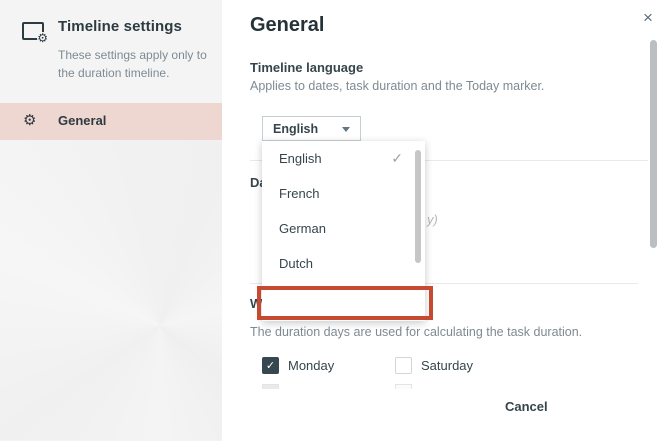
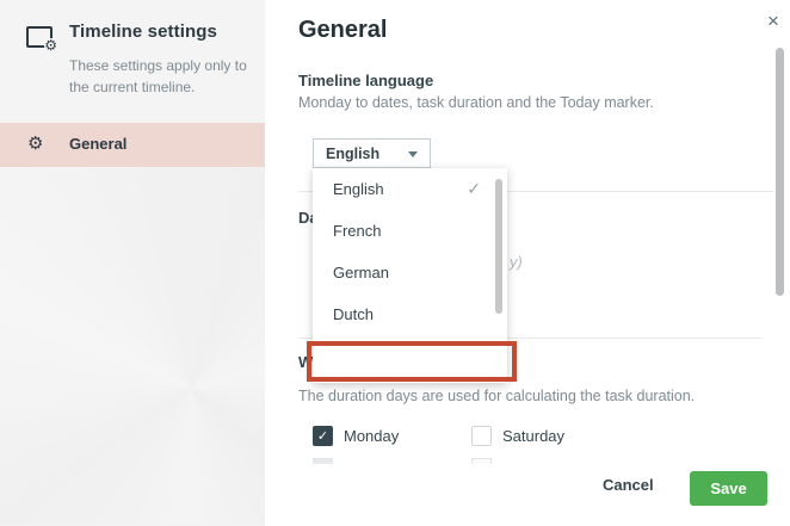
  ⚙
  Timeline settings
- These settings apply only to the duration timeline.
+ These settings apply only to the current timeline.
  ⚙
  General
  ×
  General
  Timeline language
- Applies to dates, task duration and the Today marker.
+ Monday to dates, task duration and the Today marker.
  English
  y)
  The duration days are used for calculating the task duration.
  ✓
  Monday
  Saturday
  Cancel
+ Save
  English
  ✓
  French
  German
  Dutch
